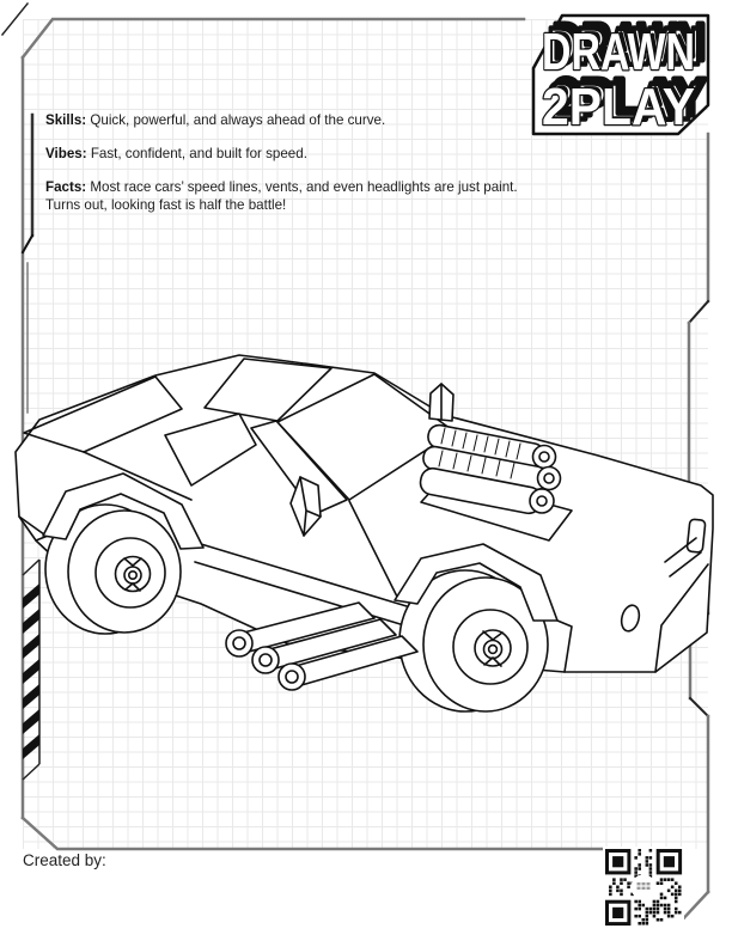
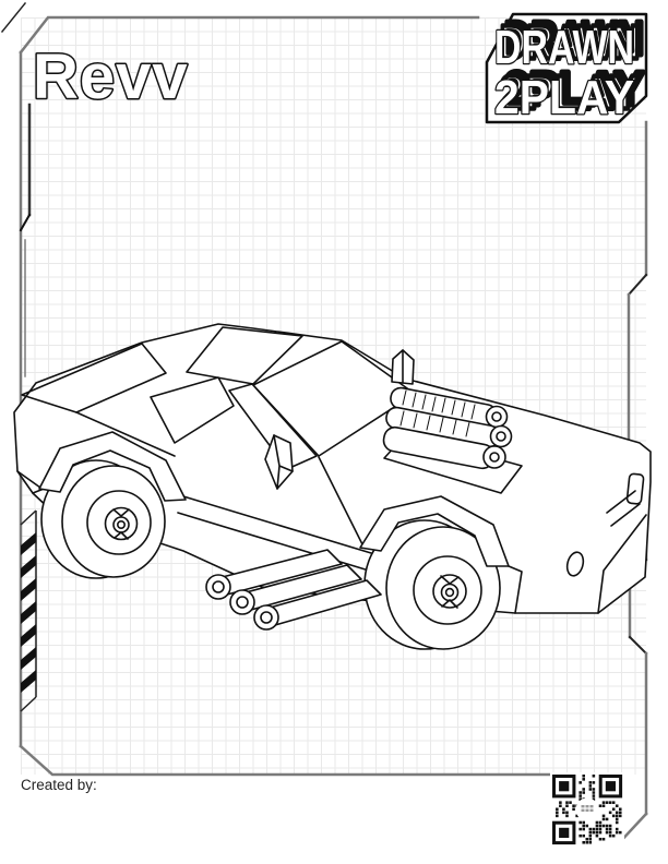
+ Revv
  DRAWN
  2PLAY
  DRAWN
  2PLAY
- Skills: Quick, powerful, and always ahead of the curve.
- Vibes: Fast, confident, and built for speed.
- Facts: Most race cars’ speed lines, vents, and even headlights are just paint. Turns out, looking fast is half the battle!
  Created by:
